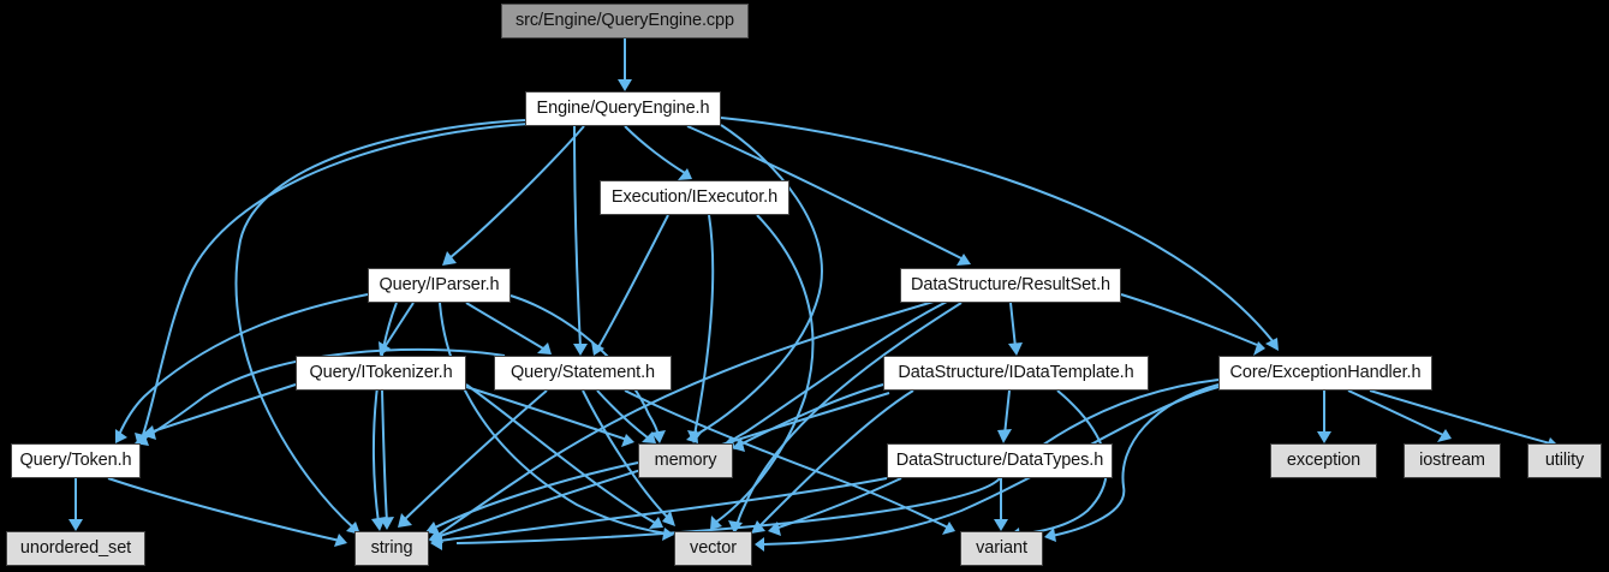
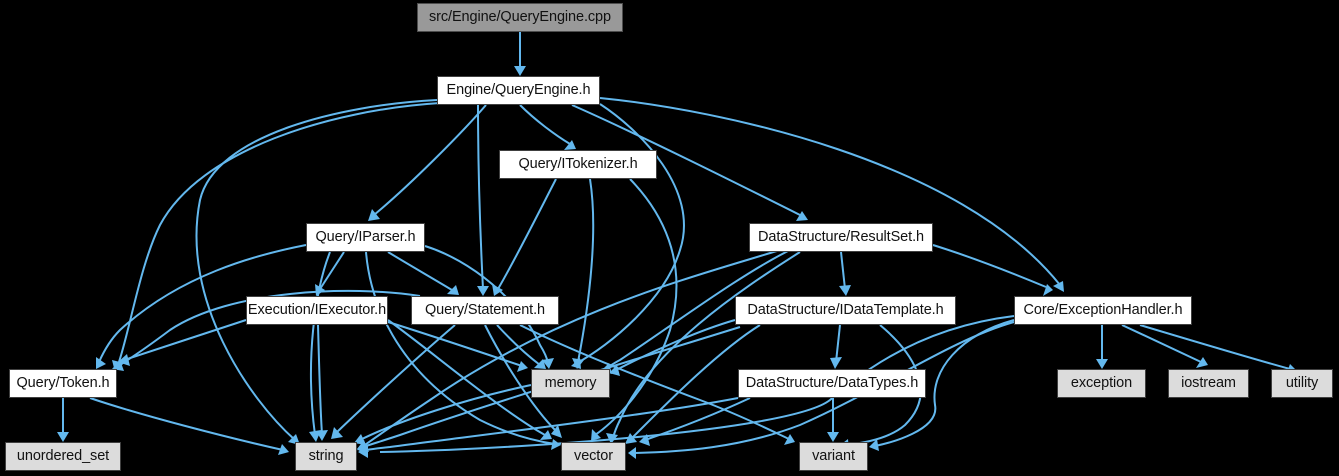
  src/Engine/QueryEngine.cpp
  Engine/QueryEngine.h
- Execution/IExecutor.h
+ Query/ITokenizer.h
  Query/IParser.h
  DataStructure/ResultSet.h
- Query/ITokenizer.h
+ Execution/IExecutor.h
  Query/Statement.h
  DataStructure/IDataTemplate.h
  Core/ExceptionHandler.h
  Query/Token.h
  memory
  DataStructure/DataTypes.h
  exception
  iostream
  utility
  unordered_set
  string
  vector
  variant
